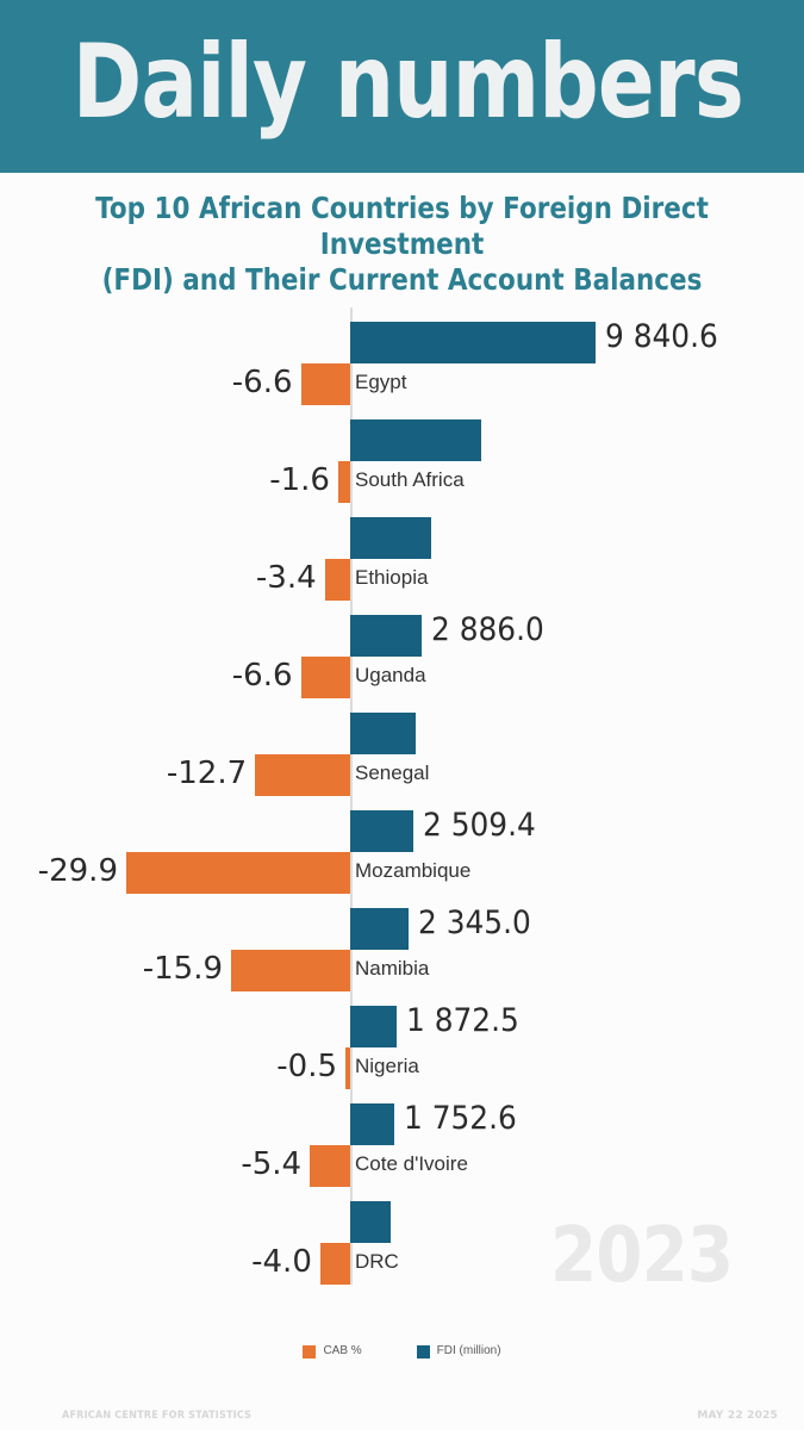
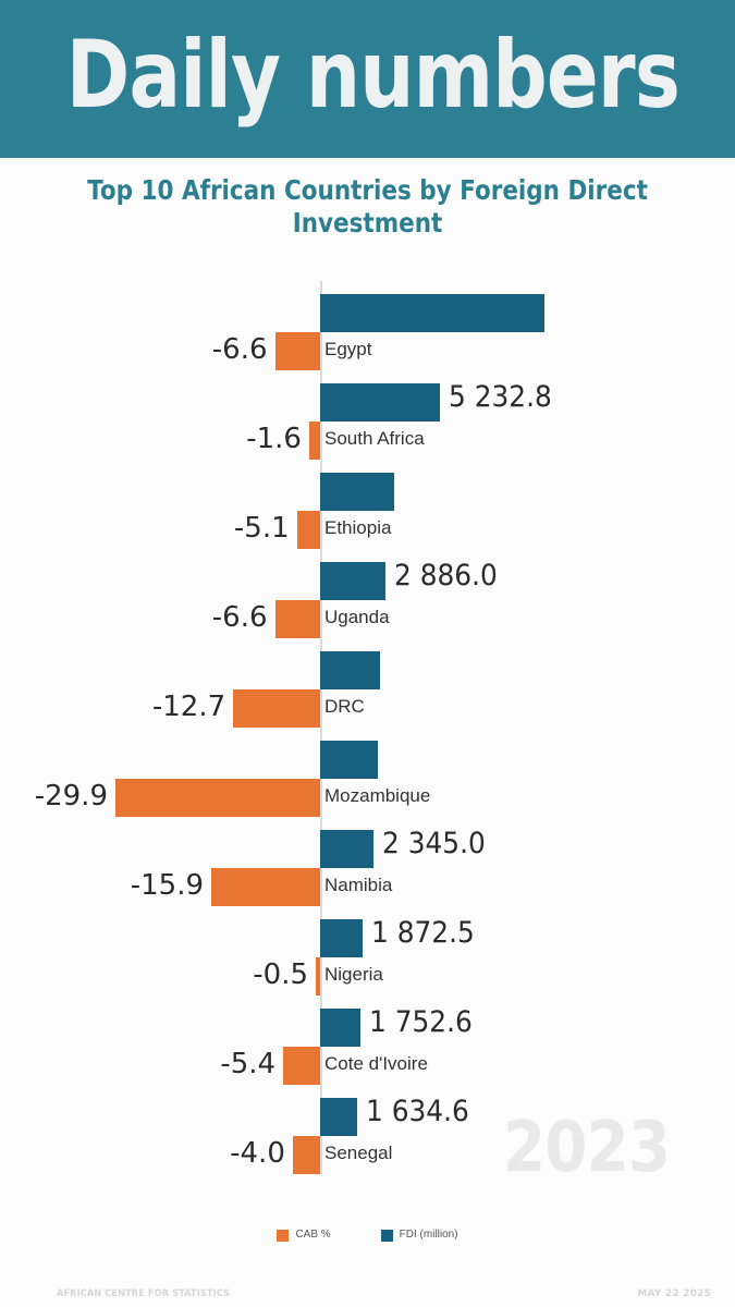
  Daily numbers
  Top 10 African Countries by Foreign Direct Investment
- (FDI) and Their Current Account Balances
- 9 840.6
  -6.6
  Egypt
+ 5 232.8
  -1.6
  South Africa
- -3.4
+ -5.1
  Ethiopia
  2 886.0
  -6.6
  Uganda
  -12.7
- Senegal
+ DRC
- 2 509.4
  -29.9
  Mozambique
  2 345.0
  -15.9
  Namibia
  1 872.5
  -0.5
  Nigeria
  1 752.6
  -5.4
  Cote d'Ivoire
+ 1 634.6
  -4.0
- DRC
+ Senegal
  CAB %
  FDI (million)
  AFRICAN CENTRE FOR STATISTICS
  MAY 22 2025
